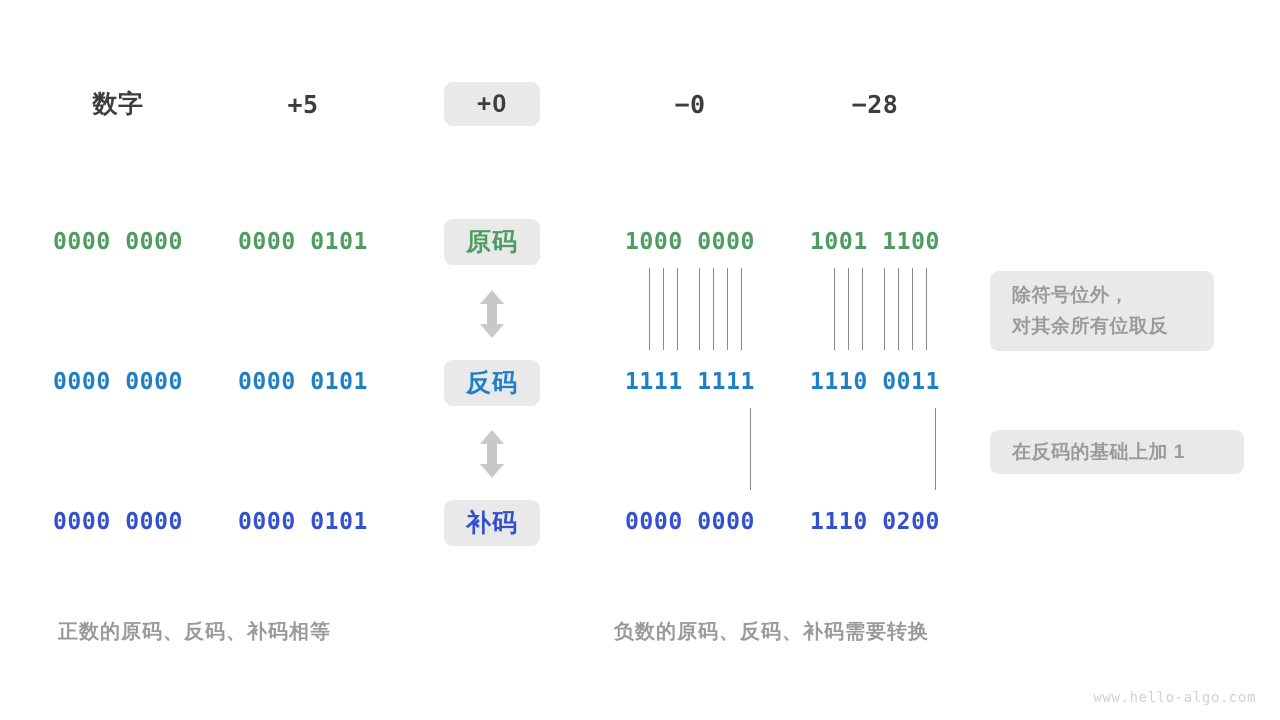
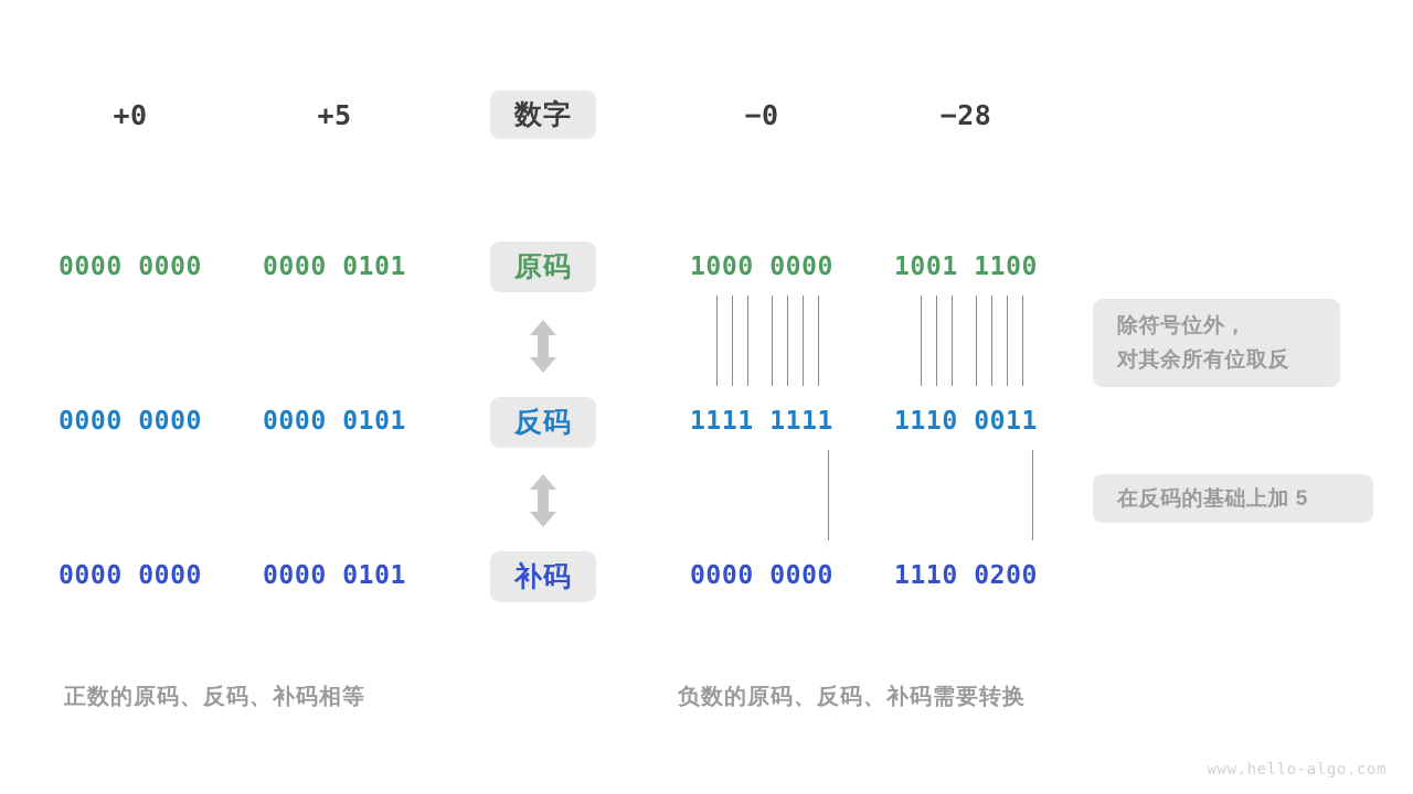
- 数字
+ +0
  +5
- +0
+ 数字
  −0
  −28
  0000 0000
  0000 0101
  原码
  1000 0000
  1001 1100
  0000 0000
  0000 0101
  反码
  1111 1111
  1110 0011
  0000 0000
  0000 0101
  补码
  0000 0000
  1110 0200
  除符号位外，
  对其余所有位取反
- 在反码的基础上加 1
+ 在反码的基础上加 5
  正数的原码、反码、补码相等
  负数的原码、反码、补码需要转换
  www.hello-algo.com
